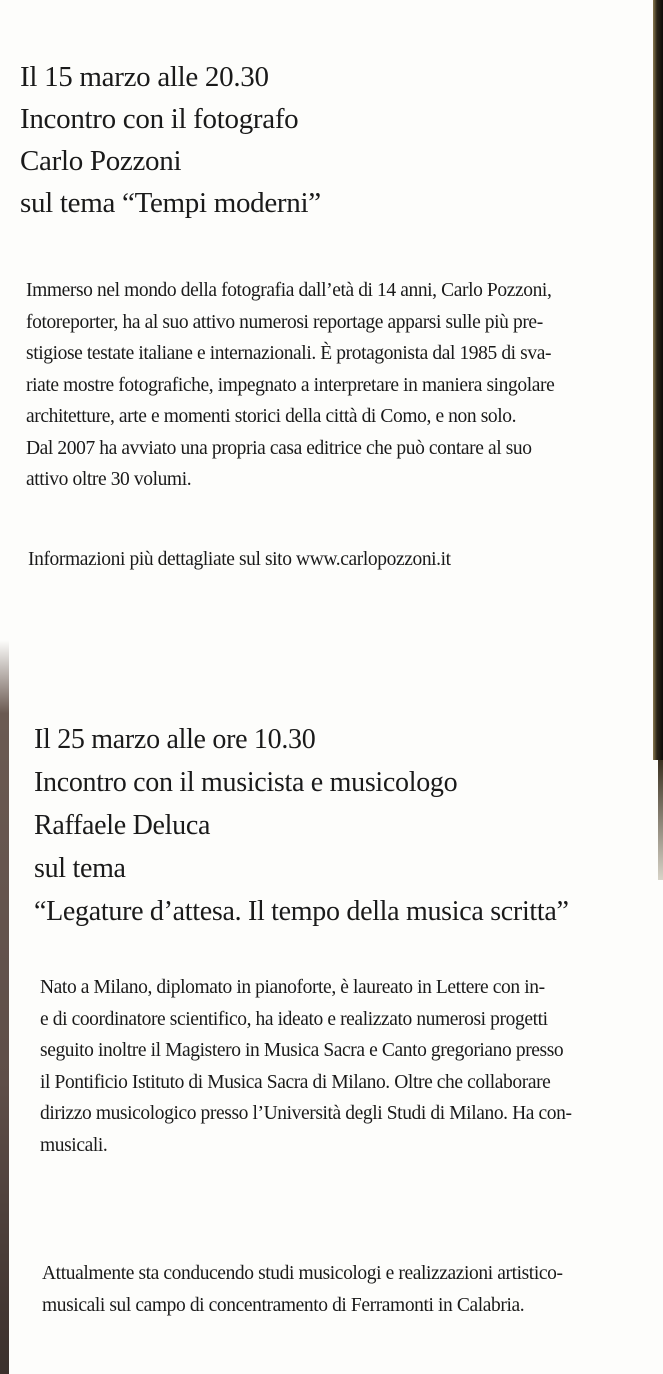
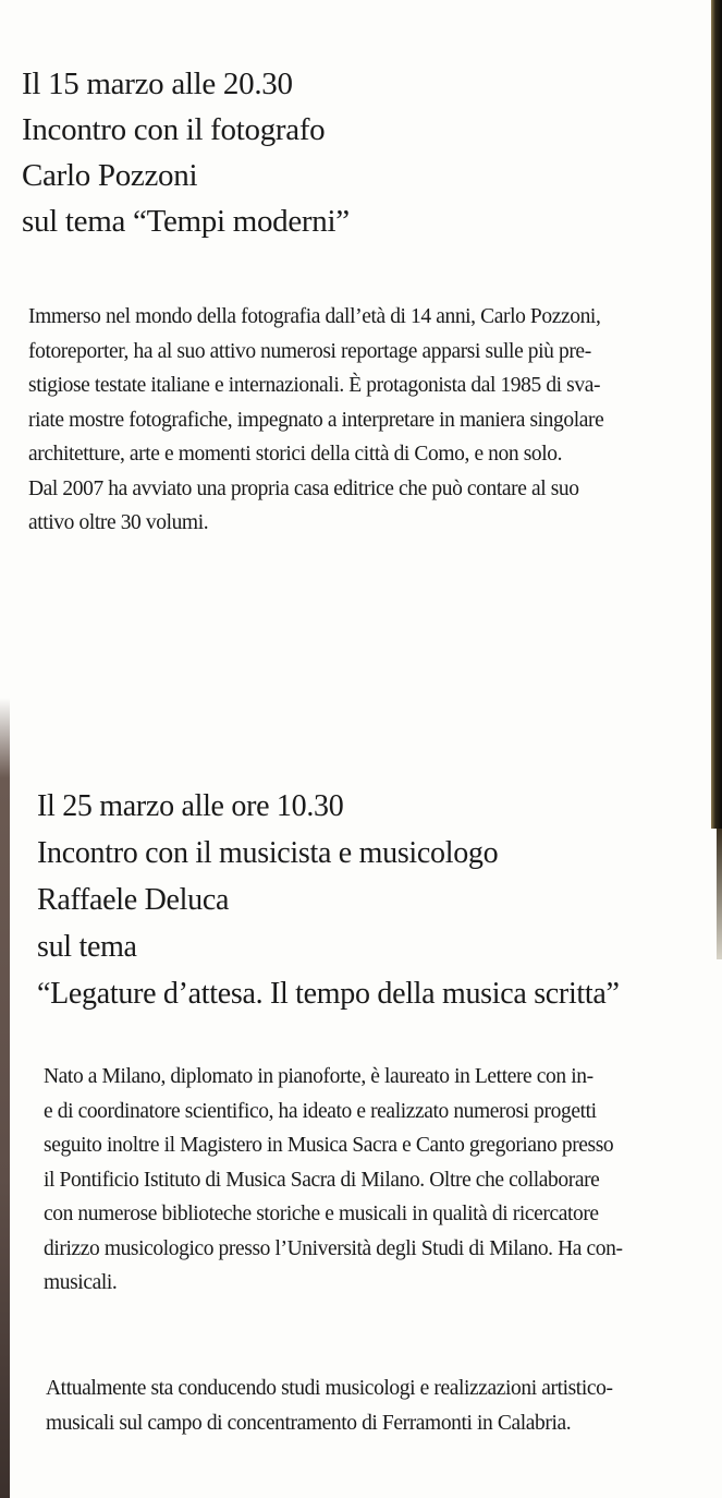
  Il 15 marzo alle 20.30
  Incontro con il fotografo
  Carlo Pozzoni
  sul tema “Tempi moderni”
  Immerso nel mondo della fotografia dall’età di 14 anni, Carlo Pozzoni,
  fotoreporter, ha al suo attivo numerosi reportage apparsi sulle più pre-
  stigiose testate italiane e internazionali. È protagonista dal 1985 di sva-
  riate mostre fotografiche, impegnato a interpretare in maniera singolare
  architetture, arte e momenti storici della città di Como, e non solo.
  Dal 2007 ha avviato una propria casa editrice che può contare al suo
  attivo oltre 30 volumi.
- Informazioni più dettagliate sul sito www.carlopozzoni.it
  Il 25 marzo alle ore 10.30
  Incontro con il musicista e musicologo
  Raffaele Deluca
  sul tema
  “Legature d’attesa. Il tempo della musica scritta”
  Nato a Milano, diplomato in pianoforte, è laureato in Lettere con in-
  e di coordinatore scientifico, ha ideato e realizzato numerosi progetti
  seguito inoltre il Magistero in Musica Sacra e Canto gregoriano presso
  il Pontificio Istituto di Musica Sacra di Milano. Oltre che collaborare
+ con numerose biblioteche storiche e musicali in qualità di ricercatore
  dirizzo musicologico presso l’Università degli Studi di Milano. Ha con-
  musicali.
  Attualmente sta conducendo studi musicologi e realizzazioni artistico-
  musicali sul campo di concentramento di Ferramonti in Calabria.
